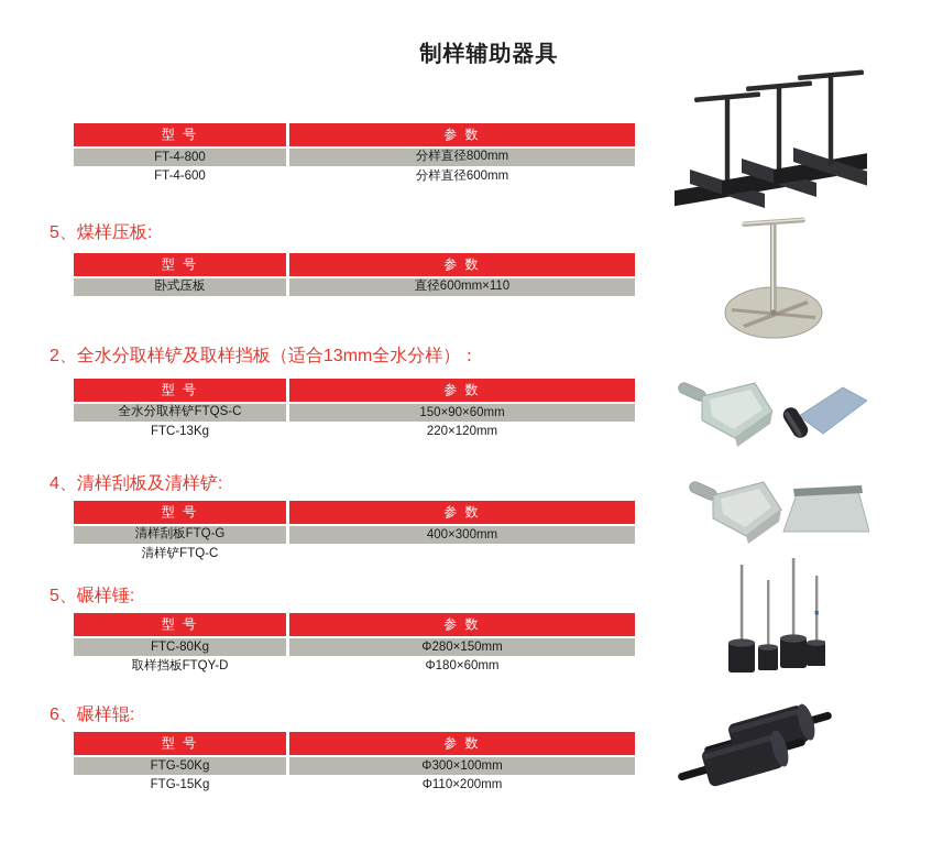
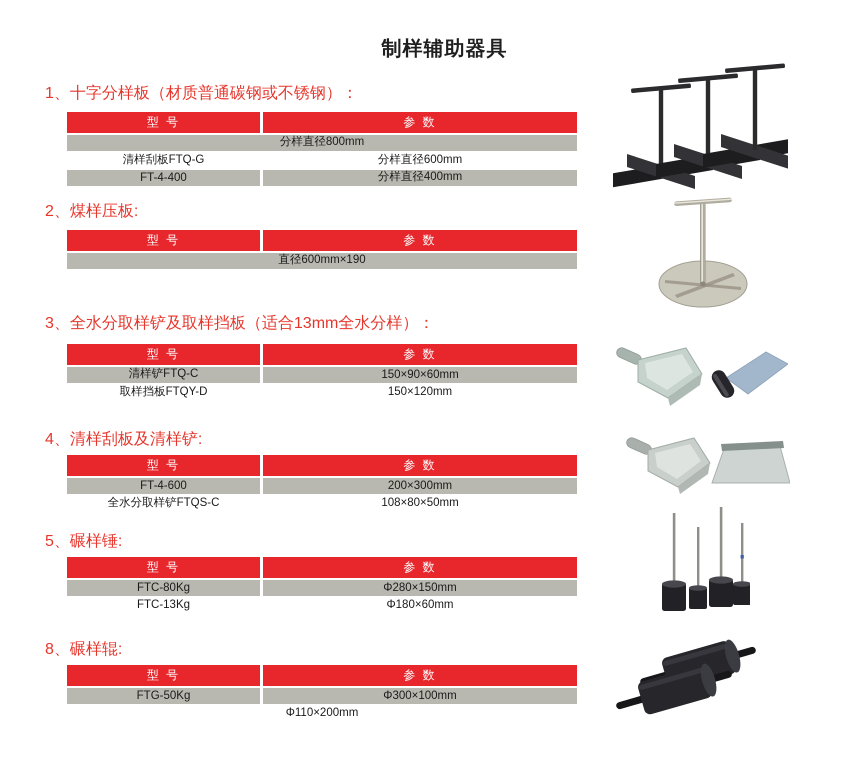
  制样辅助器具
+ 1、十字分样板（材质普通碳钢或不锈钢）：
  型 号
  参 数
- FT-4-800
  分样直径800mm
- FT-4-600
+ 清样刮板FTQ-G
  分样直径600mm
+ FT-4-400
+ 分样直径400mm
- 5、煤样压板:
+ 2、煤样压板:
  型 号
  参 数
- 卧式压板
- 直径600mm×110
+ 直径600mm×190
- 2、全水分取样铲及取样挡板（适合13mm全水分样）：
+ 3、全水分取样铲及取样挡板（适合13mm全水分样）：
  型 号
  参 数
- 全水分取样铲FTQS-C
+ 清样铲FTQ-C
  150×90×60mm
- FTC-13Kg
+ 取样挡板FTQY-D
- 220×120mm
+ 150×120mm
  4、清样刮板及清样铲:
  型 号
  参 数
- 清样刮板FTQ-G
+ FT-4-600
- 400×300mm
+ 200×300mm
- 清样铲FTQ-C
+ 全水分取样铲FTQS-C
+ 108×80×50mm
  5、碾样锤:
  型 号
  参 数
  FTC-80Kg
  Φ280×150mm
- 取样挡板FTQY-D
+ FTC-13Kg
  Φ180×60mm
- 6、碾样辊:
+ 8、碾样辊:
  型 号
  参 数
  FTG-50Kg
  Φ300×100mm
- FTG-15Kg
  Φ110×200mm
